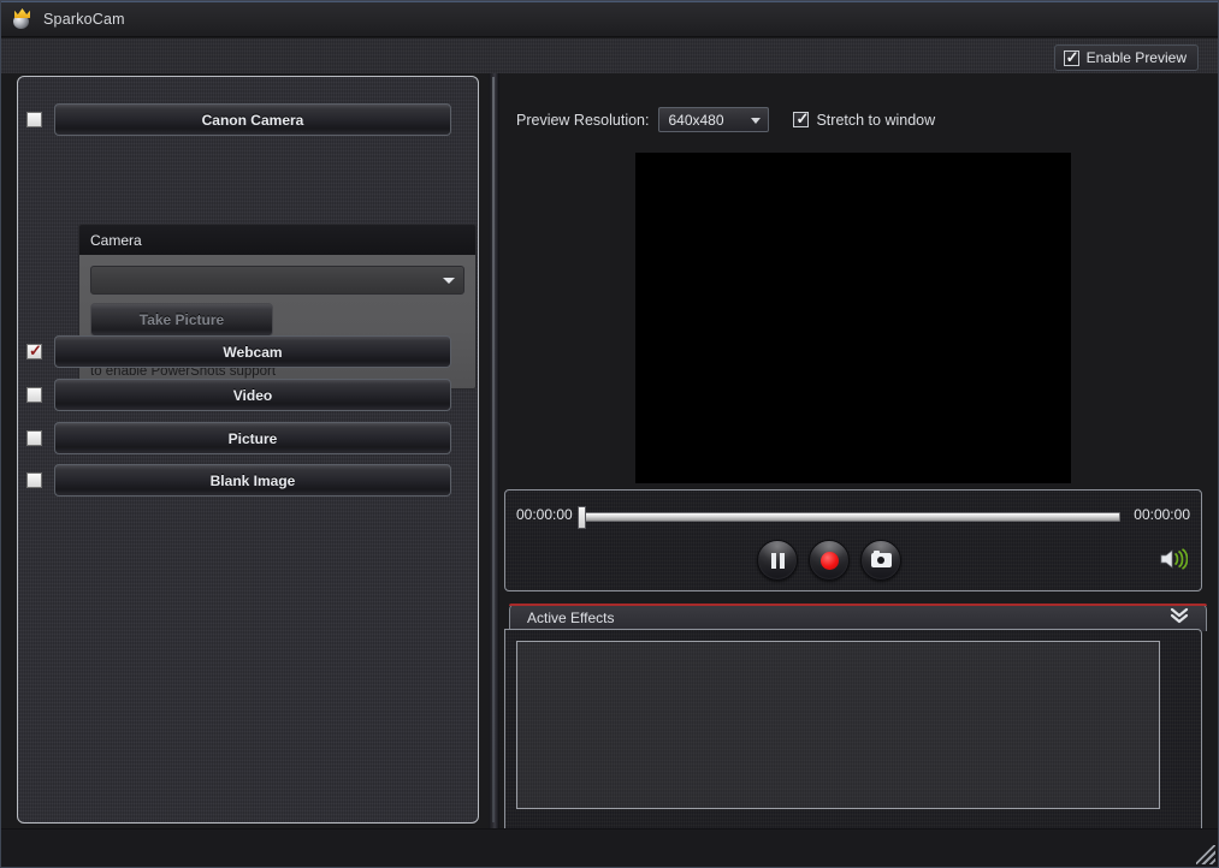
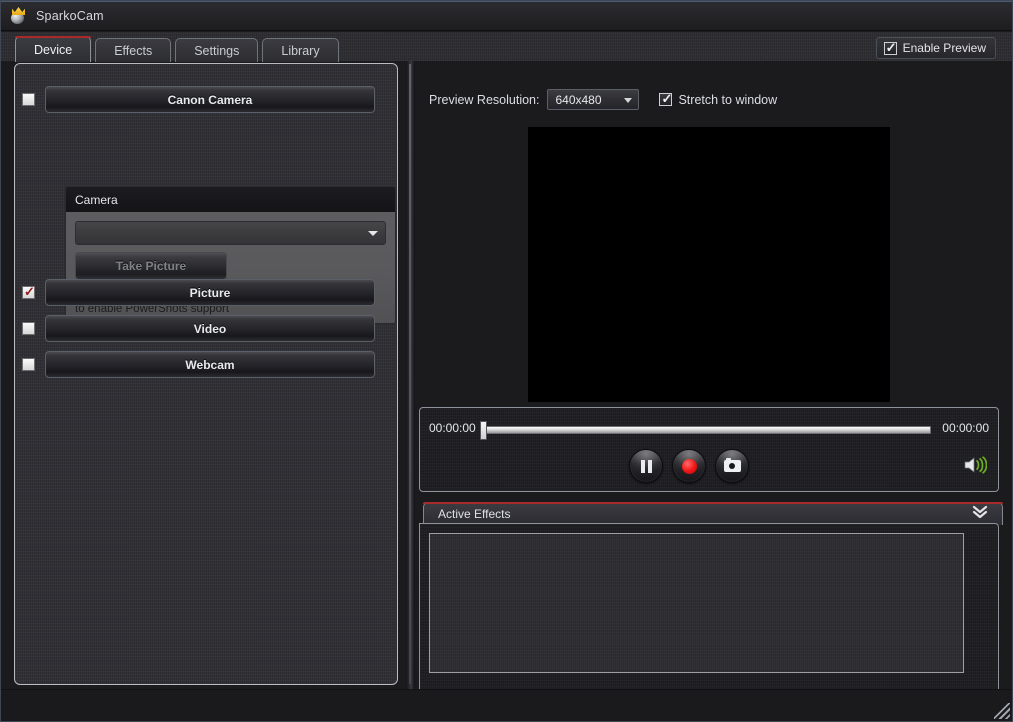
  SparkoCam
+ Device
+ Effects
+ Settings
+ Library
  ✓
  Enable Preview
  Canon Camera
  Camera
  Take Picture
  ✓
- Webcam
+ Picture
  Video
- Picture
+ Webcam
- Blank Image
  Preview Resolution:
  640x480
  ✓
  Stretch to window
  00:00:00
  00:00:00
  Active Effects
